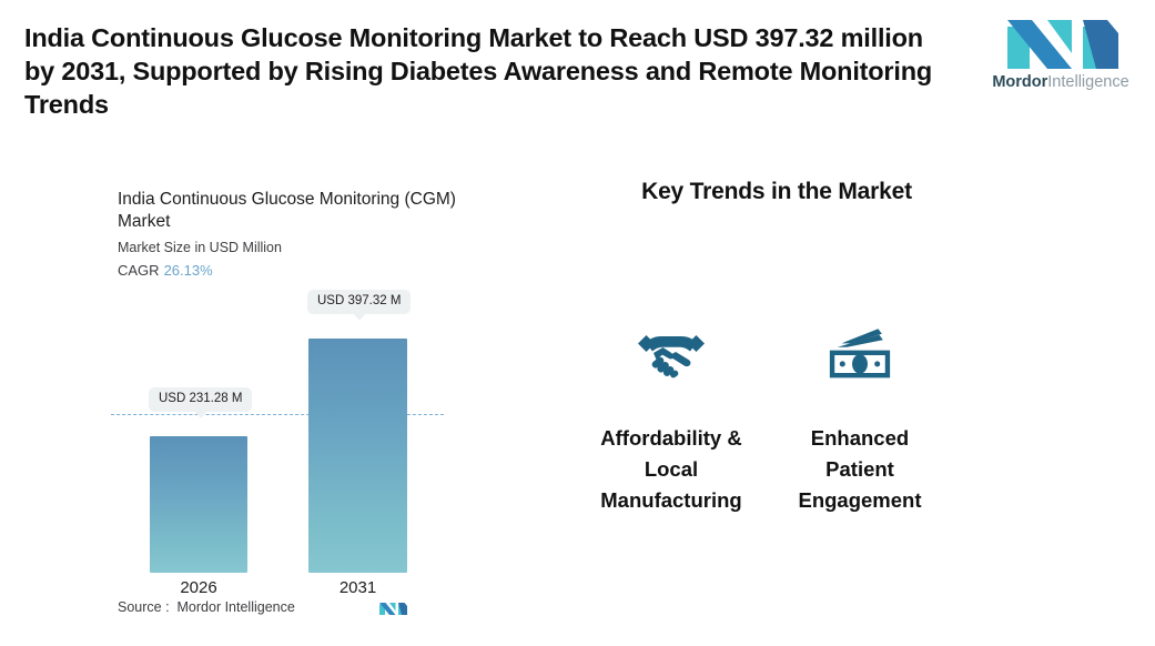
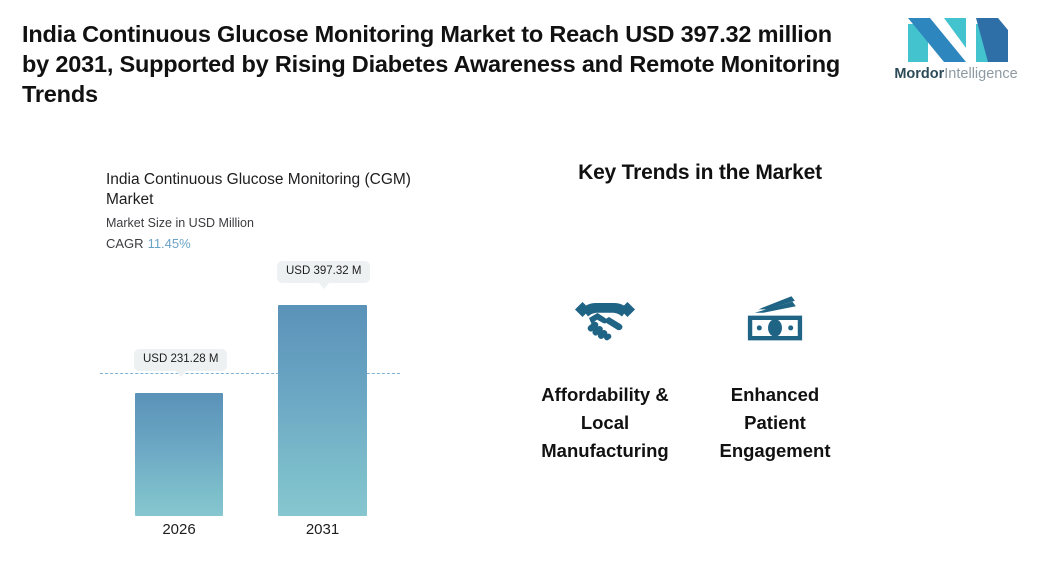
  India Continuous Glucose Monitoring Market to Reach USD 397.32 million by 2031, Supported by Rising Diabetes Awareness and Remote Monitoring Trends
  MordorIntelligence
  India Continuous Glucose Monitoring (CGM) Market
  Market Size in USD Million
- CAGR 26.13%
+ CAGR 11.45%
  USD 231.28 M
  USD 397.32 M
  2026
  2031
- Source : Mordor Intelligence
  Key Trends in the Market
  Affordability & Local Manufacturing
  Enhanced Patient Engagement
